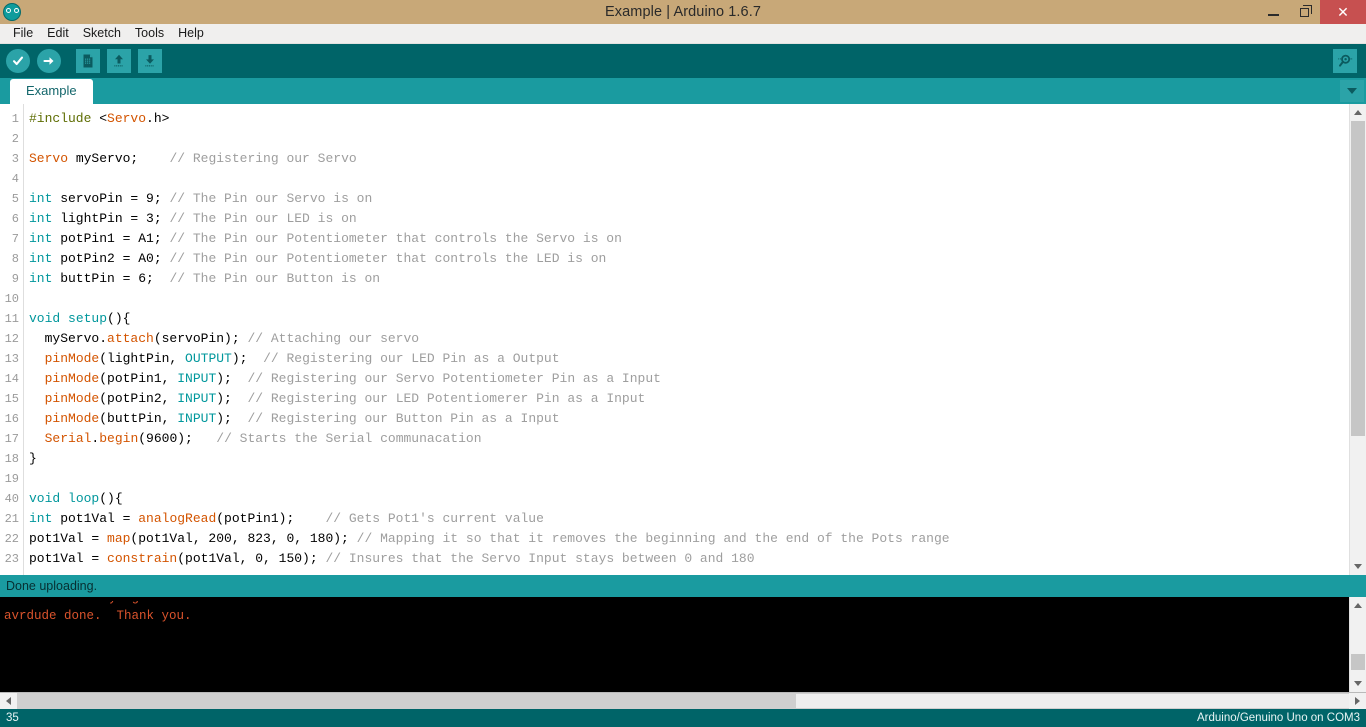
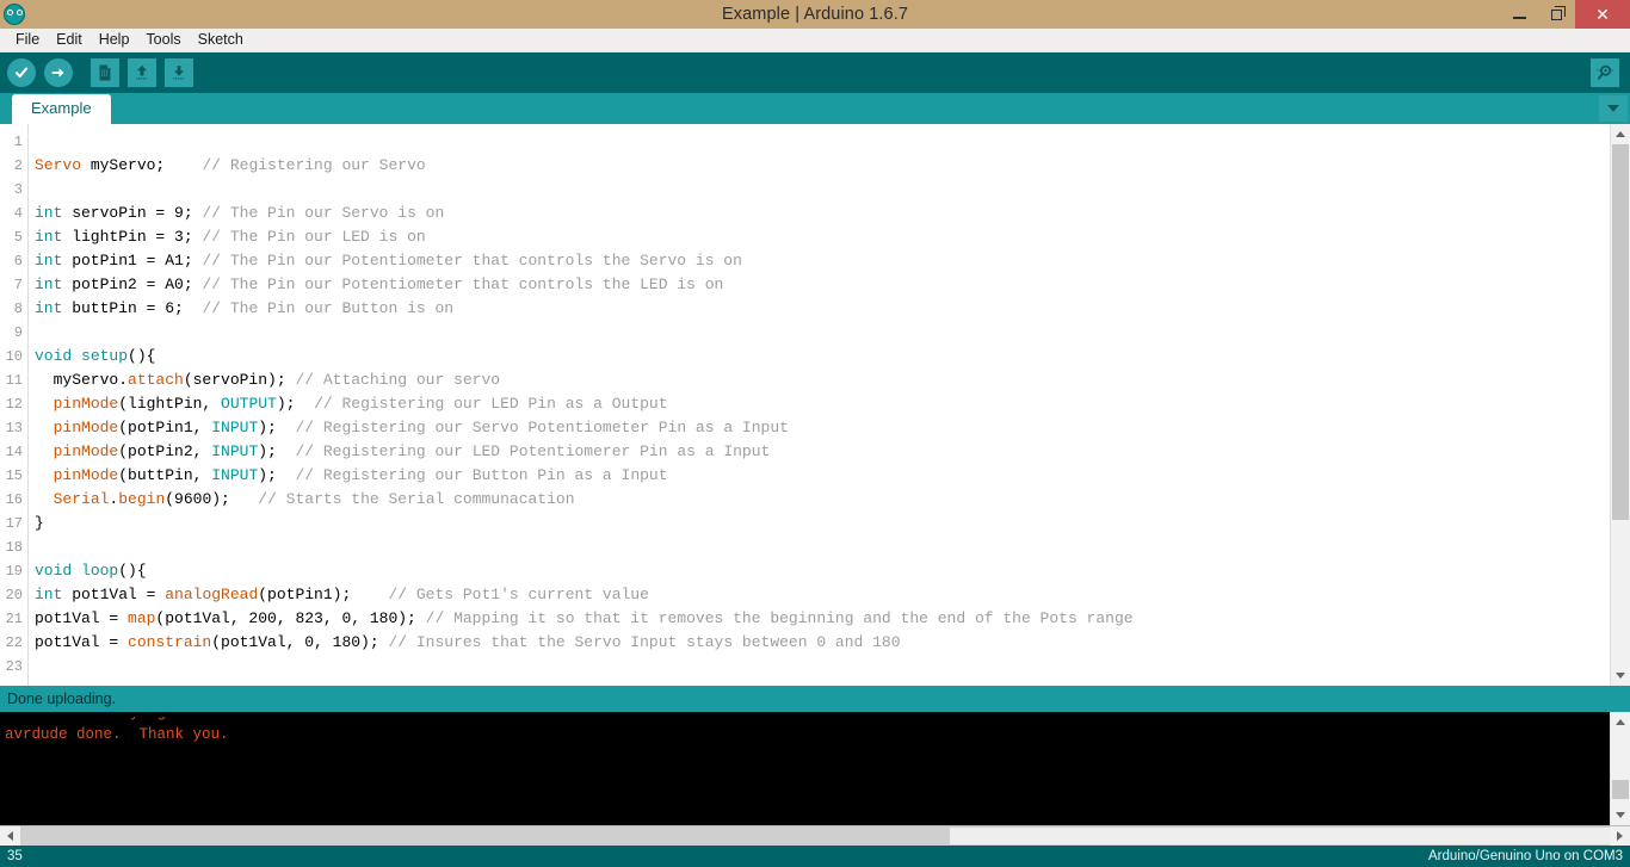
  Example | Arduino 1.6.7
  ✕
  File
  Edit
- Sketch
+ Help
  Tools
- Help
+ Sketch
  Example
  1
  2
  3
  4
  5
  6
  7
  8
  9
  10
  11
  12
  13
  14
  15
  16
  17
  18
  19
- 40
+ 20
  21
  22
  23
- #include <Servo.h>
  Servo myServo; // Registering our Servo
  int servoPin = 9; // The Pin our Servo is on
  int lightPin = 3; // The Pin our LED is on
  int potPin1 = A1; // The Pin our Potentiometer that controls the Servo is on
  int potPin2 = A0; // The Pin our Potentiometer that controls the LED is on
  int buttPin = 6; // The Pin our Button is on
  void setup(){
  myServo.attach(servoPin); // Attaching our servo
  pinMode(lightPin, OUTPUT); // Registering our LED Pin as a Output
  pinMode(potPin1, INPUT); // Registering our Servo Potentiometer Pin as a Input
  pinMode(potPin2, INPUT); // Registering our LED Potentiomerer Pin as a Input
  pinMode(buttPin, INPUT); // Registering our Button Pin as a Input
  Serial.begin(9600); // Starts the Serial communacation
  }
  void loop(){
  int pot1Val = analogRead(potPin1); // Gets Pot1's current value
  pot1Val = map(pot1Val, 200, 823, 0, 180); // Mapping it so that it removes the beginning and the end of the Pots range
- pot1Val = constrain(pot1Val, 0, 150); // Insures that the Servo Input stays between 0 and 180
+ pot1Val = constrain(pot1Val, 0, 180); // Insures that the Servo Input stays between 0 and 180
  Done uploading.
  avrdude done. Thank you.
  35
  Arduino/Genuino Uno on COM3
